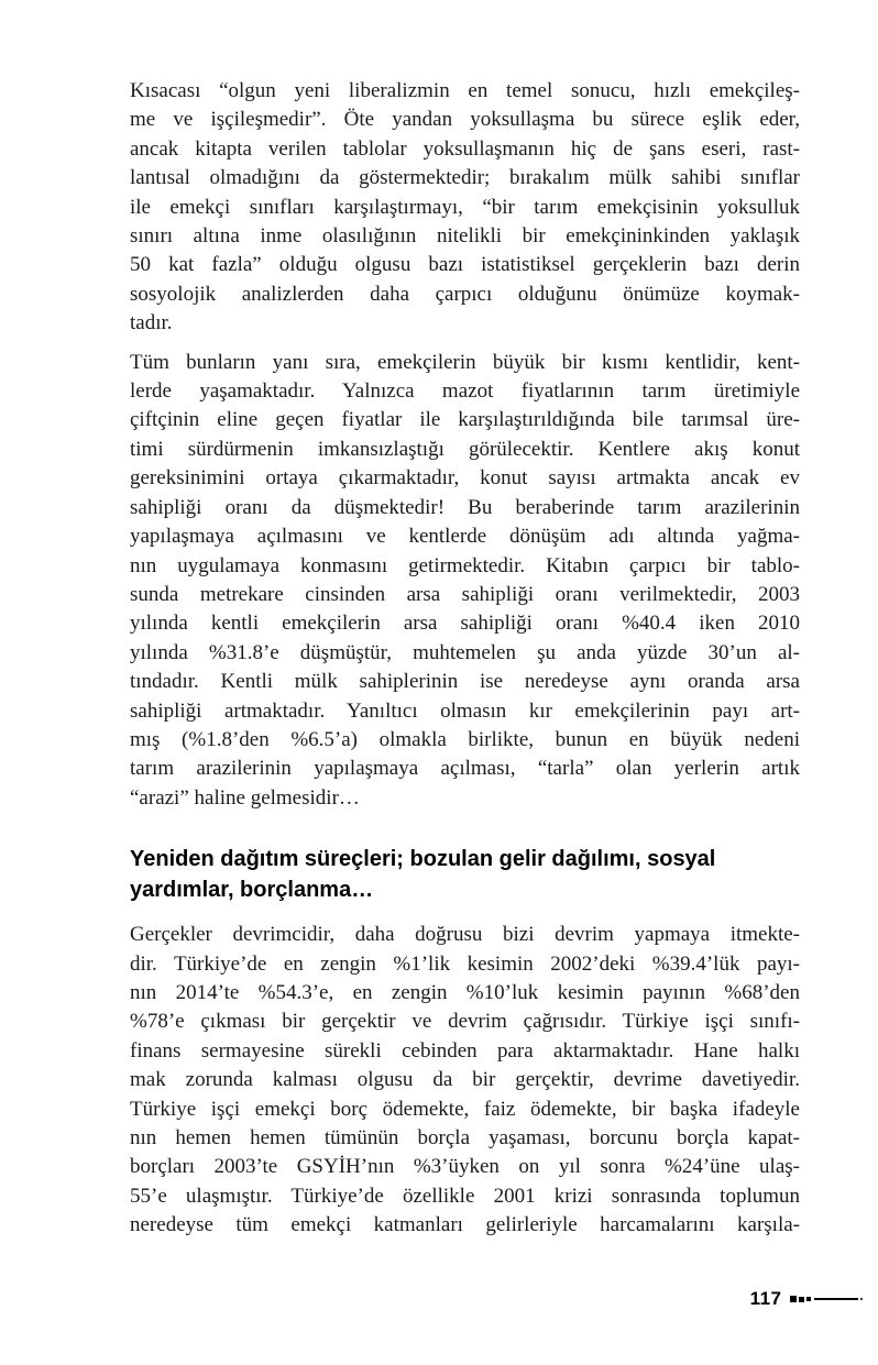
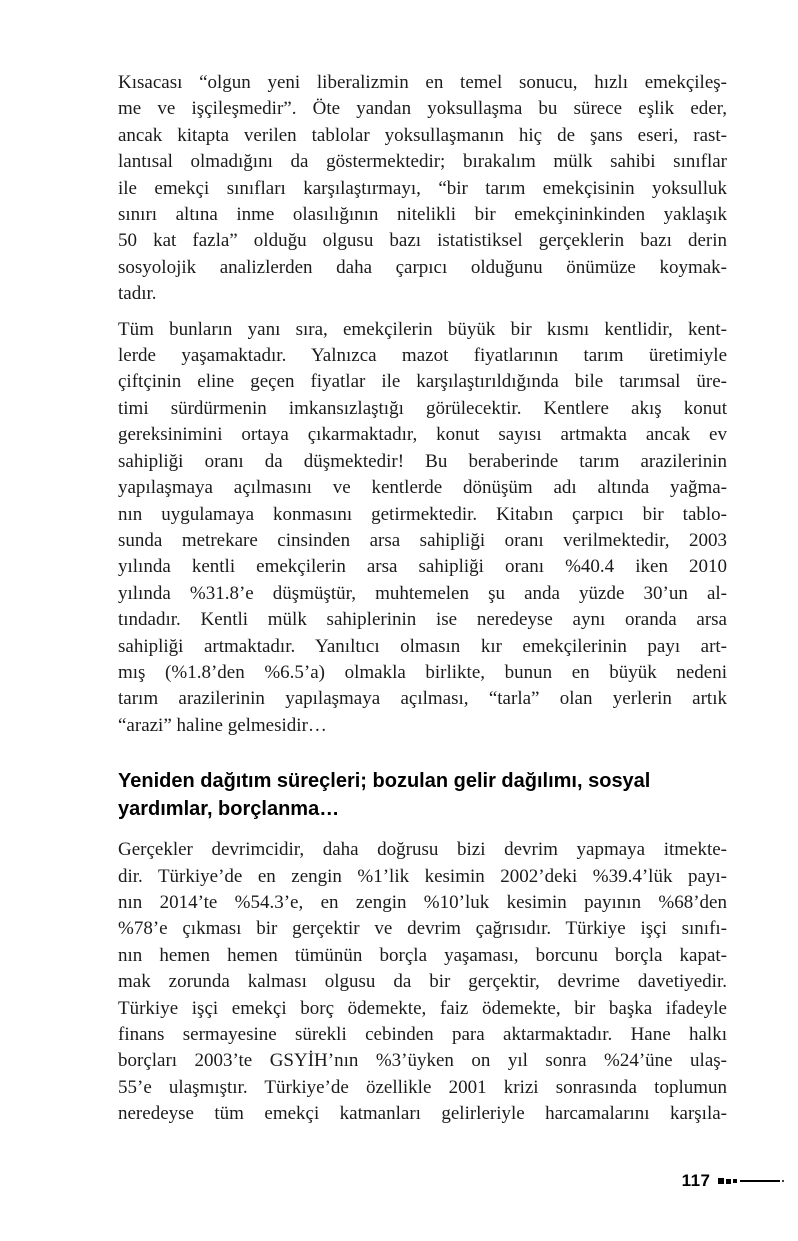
  Kısacası “olgun yeni liberalizmin en temel sonucu, hızlı emekçileş-
  me ve işçileşmedir”. Öte yandan yoksullaşma bu sürece eşlik eder,
  ancak kitapta verilen tablolar yoksullaşmanın hiç de şans eseri, rast-
  lantısal olmadığını da göstermektedir; bırakalım mülk sahibi sınıflar
  ile emekçi sınıfları karşılaştırmayı, “bir tarım emekçisinin yoksulluk
  sınırı altına inme olasılığının nitelikli bir emekçininkinden yaklaşık
  50 kat fazla” olduğu olgusu bazı istatistiksel gerçeklerin bazı derin
  sosyolojik analizlerden daha çarpıcı olduğunu önümüze koymak-
  tadır.
  Tüm bunların yanı sıra, emekçilerin büyük bir kısmı kentlidir, kent-
  lerde yaşamaktadır. Yalnızca mazot fiyatlarının tarım üretimiyle
  çiftçinin eline geçen fiyatlar ile karşılaştırıldığında bile tarımsal üre-
  timi sürdürmenin imkansızlaştığı görülecektir. Kentlere akış konut
  gereksinimini ortaya çıkarmaktadır, konut sayısı artmakta ancak ev
  sahipliği oranı da düşmektedir! Bu beraberinde tarım arazilerinin
  yapılaşmaya açılmasını ve kentlerde dönüşüm adı altında yağma-
  nın uygulamaya konmasını getirmektedir. Kitabın çarpıcı bir tablo-
  sunda metrekare cinsinden arsa sahipliği oranı verilmektedir, 2003
  yılında kentli emekçilerin arsa sahipliği oranı %40.4 iken 2010
  yılında %31.8’e düşmüştür, muhtemelen şu anda yüzde 30’un al-
  tındadır. Kentli mülk sahiplerinin ise neredeyse aynı oranda arsa
  sahipliği artmaktadır. Yanıltıcı olmasın kır emekçilerinin payı art-
  mış (%1.8’den %6.5’a) olmakla birlikte, bunun en büyük nedeni
  tarım arazilerinin yapılaşmaya açılması, “tarla” olan yerlerin artık
  “arazi” haline gelmesidir…
  Yeniden dağıtım süreçleri; bozulan gelir dağılımı, sosyal
  yardımlar, borçlanma…
  Gerçekler devrimcidir, daha doğrusu bizi devrim yapmaya itmekte-
  dir. Türkiye’de en zengin %1’lik kesimin 2002’deki %39.4’lük payı-
  nın 2014’te %54.3’e, en zengin %10’luk kesimin payının %68’den
  %78’e çıkması bir gerçektir ve devrim çağrısıdır. Türkiye işçi sınıfı-
- finans sermayesine sürekli cebinden para aktarmaktadır. Hane halkı
+ nın hemen hemen tümünün borçla yaşaması, borcunu borçla kapat-
  mak zorunda kalması olgusu da bir gerçektir, devrime davetiyedir.
  Türkiye işçi emekçi borç ödemekte, faiz ödemekte, bir başka ifadeyle
- nın hemen hemen tümünün borçla yaşaması, borcunu borçla kapat-
+ finans sermayesine sürekli cebinden para aktarmaktadır. Hane halkı
  borçları 2003’te GSYİH’nın %3’üyken on yıl sonra %24’üne ulaş-
  55’e ulaşmıştır. Türkiye’de özellikle 2001 krizi sonrasında toplumun
  neredeyse tüm emekçi katmanları gelirleriyle harcamalarını karşıla-
  117
